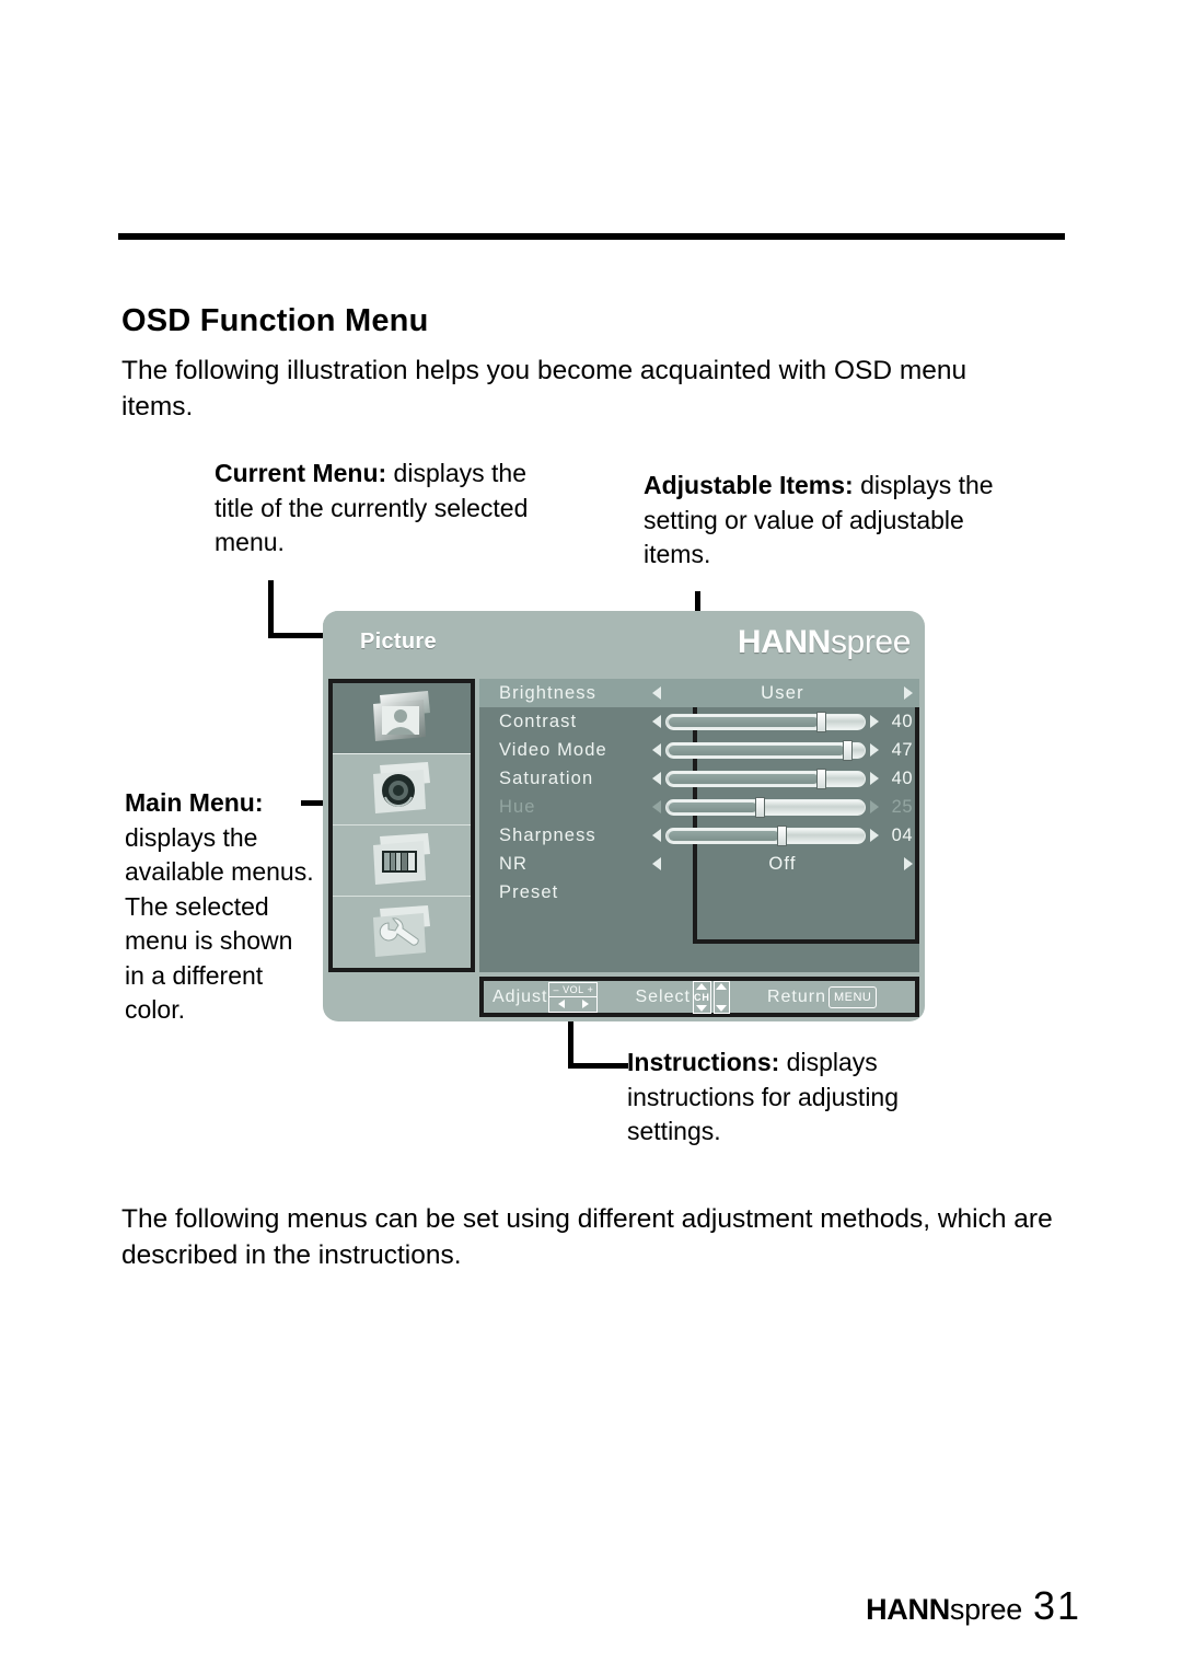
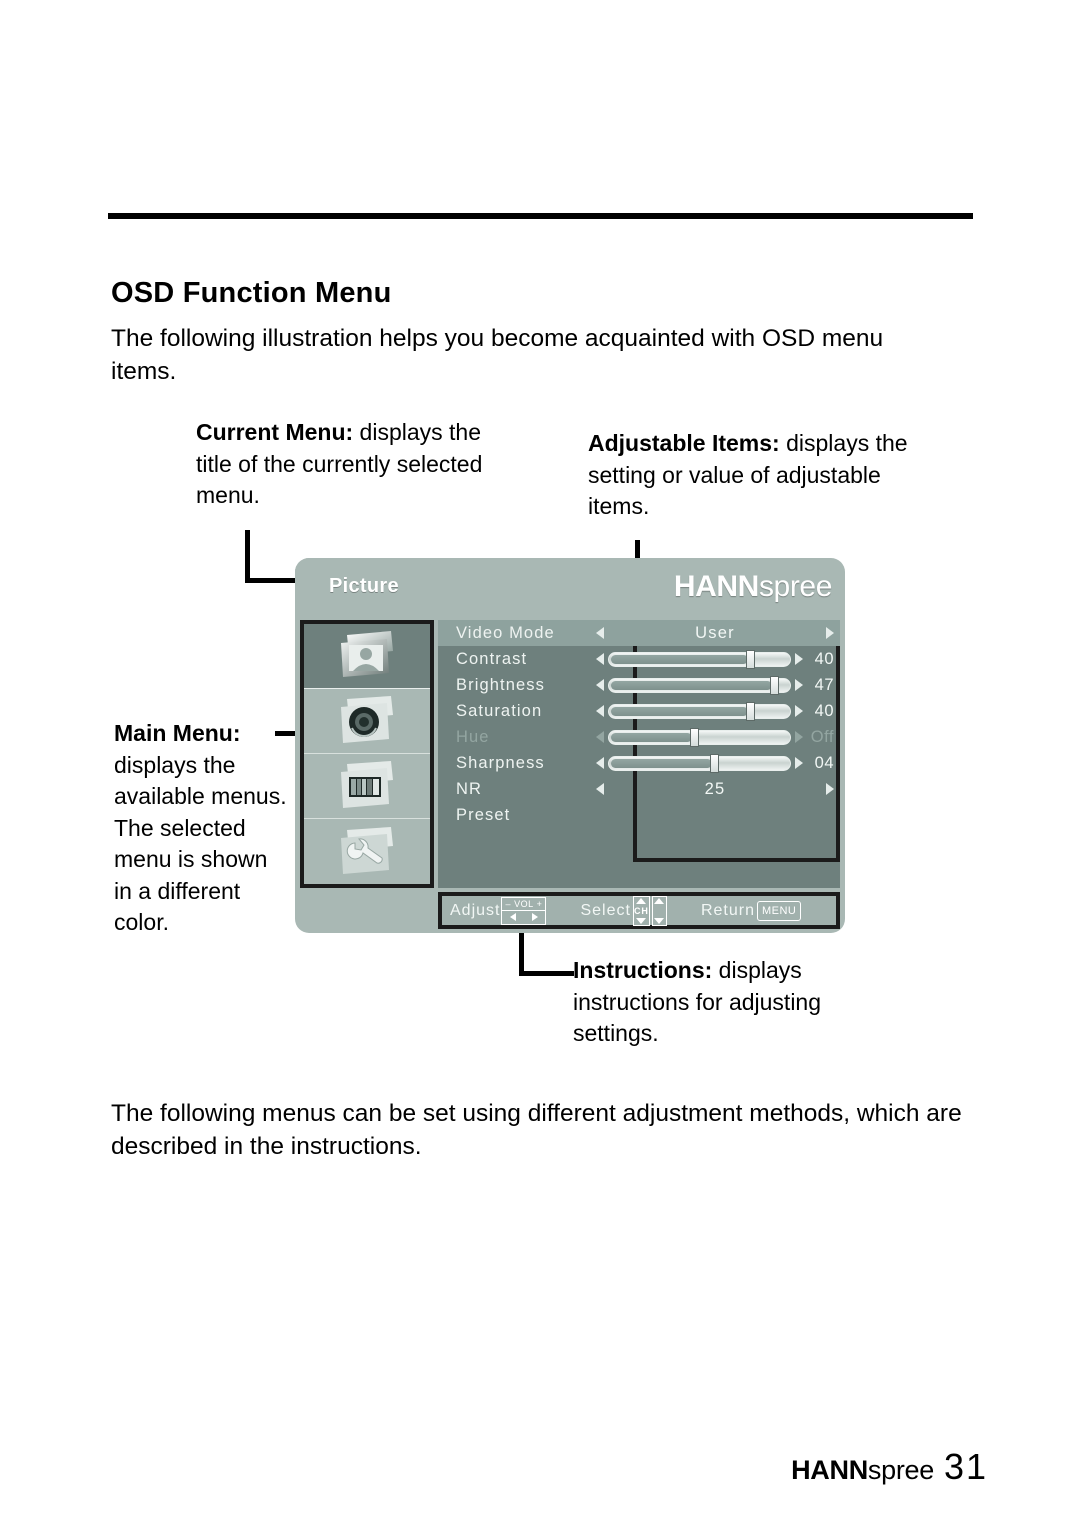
  OSD Function Menu
  The following illustration helps you become acquainted with OSD menu items.
  Current Menu: displays the title of the currently selected menu.
  Adjustable Items: displays the setting or value of adjustable items.
  Main Menu: displays the available menus. The selected menu is shown in a different color.
  Instructions: displays instructions for adjusting settings.
  Picture
  HANNspree
- Brightness
+ Video Mode
  User
  Contrast
  40
- Video Mode
+ Brightness
  47
  Saturation
  40
  Hue
- 25
+ Off
  Sharpness
  04
  NR
- Off
+ 25
  Preset
  Adjust
  –
  VOL
  +
  Select
  CH
  Return
  MENU
  The following menus can be set using different adjustment methods, which are described in the instructions.
  HANNspree
  31
